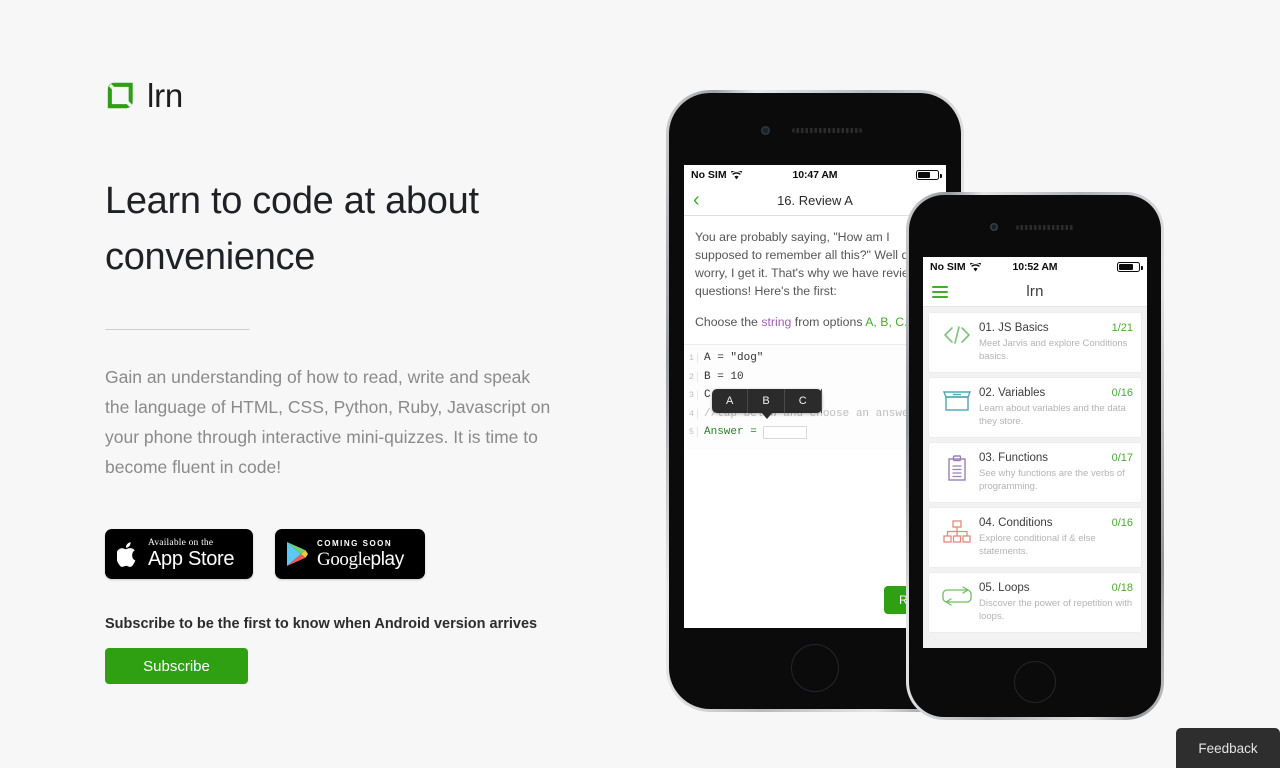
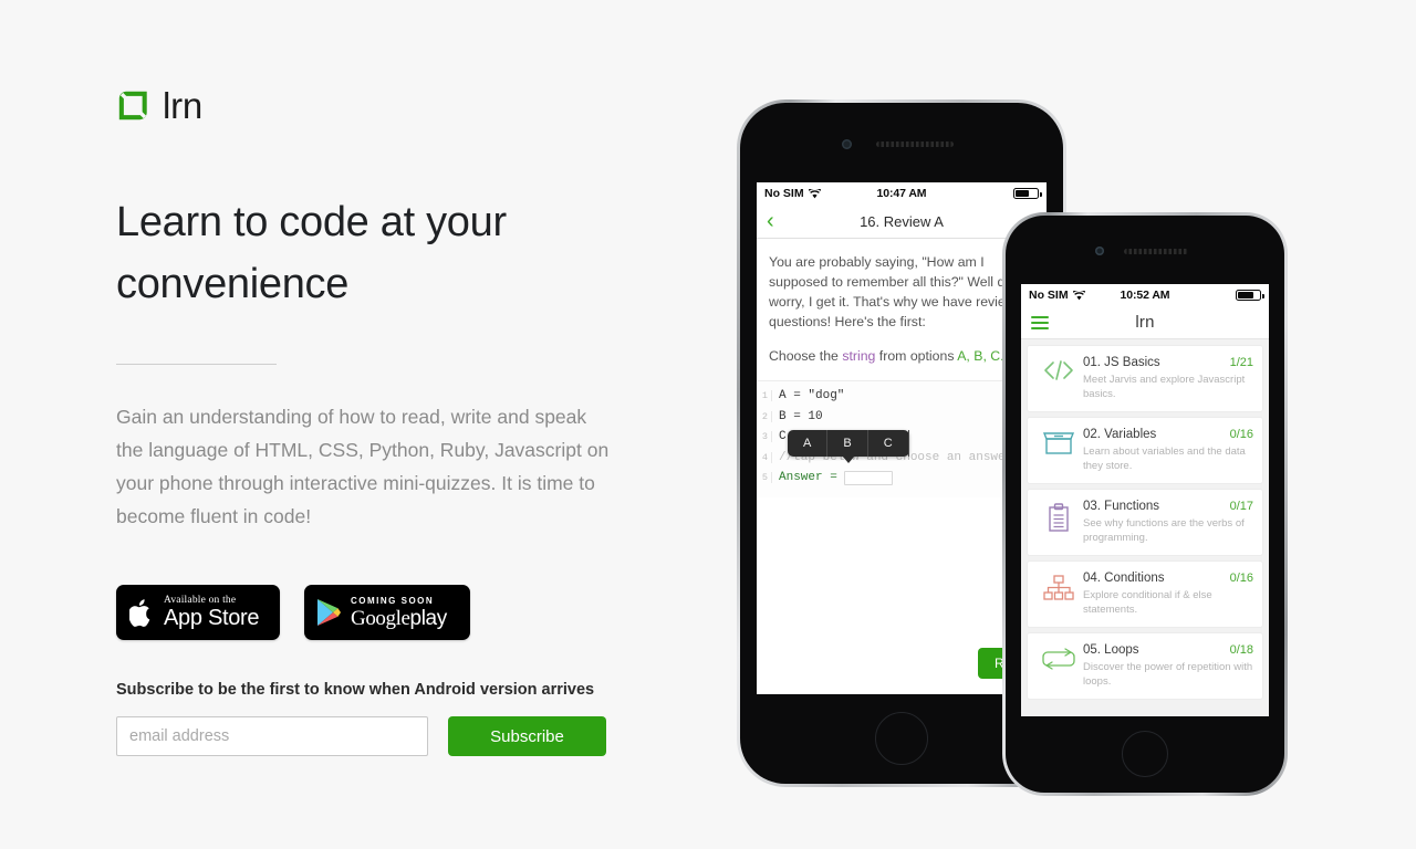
  lrn
- Learn to code at about convenience
+ Learn to code at your convenience
  Gain an understanding of how to read, write and speak the language of HTML, CSS, Python, Ruby, Javascript on your phone through interactive mini-quizzes. It is time to become fluent in code!
  Available on the
  App Store
  COMING SOON
  Googleplay
  Subscribe to be the first to know when Android version arrives
+ email address
  Subscribe
  No SIM
  10:47 AM
  ‹
  16. Review A
  You are probably saying, "How am I supposed to remember all this?" Well d worry, I get it. That's why we have revi questions! Here's the first:
  Choose the string from options A, B, C
  1
  A = "dog"
  2
  B = 10
  3
  4
  //tap below and choose an answ
  5
  Answer =
  A
  B
  C
  No SIM
  10:52 AM
  lrn
  01. JS Basics
  1/21
- Meet Jarvis and explore Conditions basics.
+ Meet Jarvis and explore Javascript basics.
  02. Variables
  0/16
  Learn about variables and the data they store.
  03. Functions
  0/17
  See why functions are the verbs of programming.
  04. Conditions
  0/16
  Explore conditional if & else statements.
  05. Loops
  0/18
  Discover the power of repetition with loops.
- Feedback
